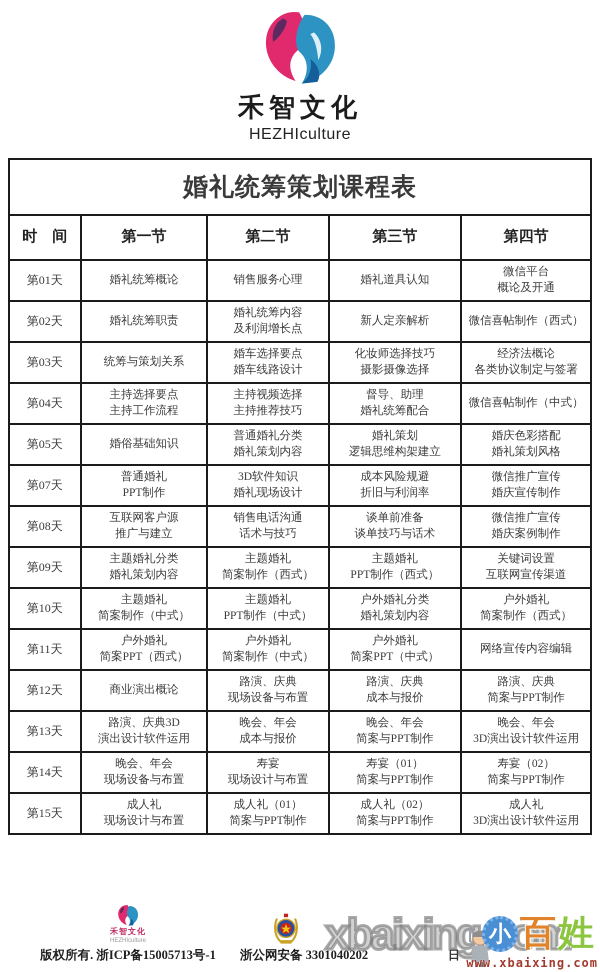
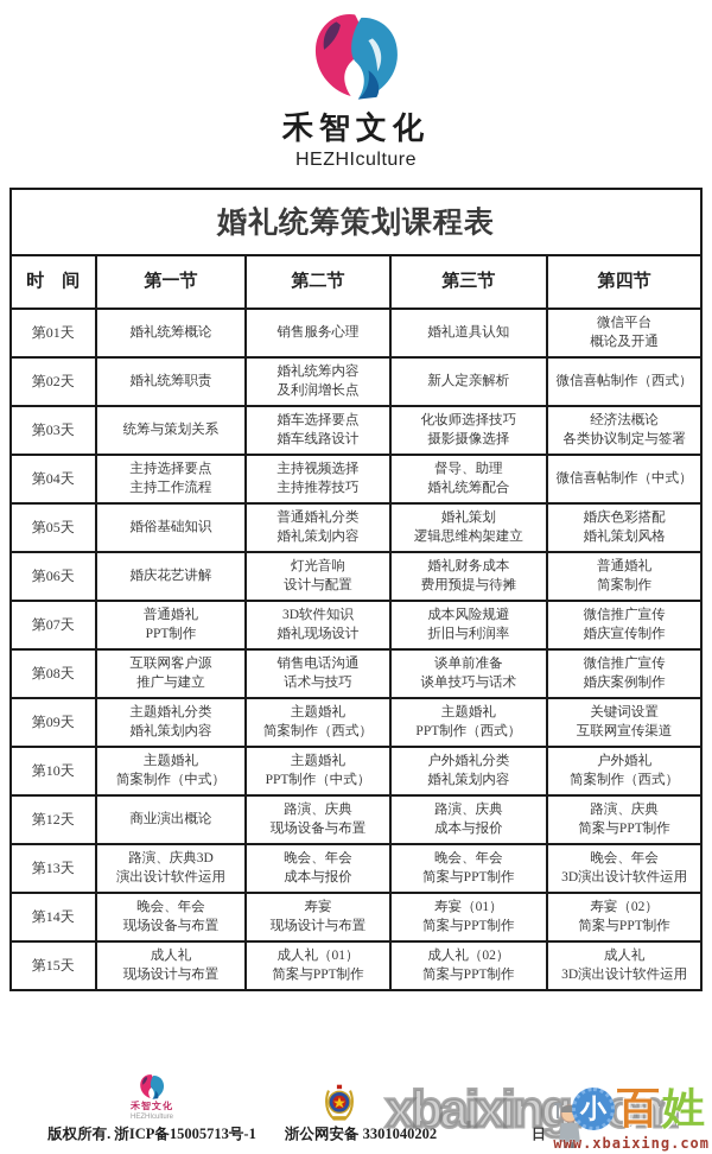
  禾智文化
  HEZHIculture
  婚礼统筹策划课程表
  时 间	第一节	第二节	第三节	第四节
  第01天	婚礼统筹概论	销售服务心理	婚礼道具认知	微信平台概论及开通
  第02天	婚礼统筹职责	婚礼统筹内容及利润增长点	新人定亲解析	微信喜帖制作（西式）
  第03天	统筹与策划关系	婚车选择要点婚车线路设计	化妆师选择技巧摄影摄像选择	经济法概论各类协议制定与签署
  第04天	主持选择要点主持工作流程	主持视频选择主持推荐技巧	督导、助理婚礼统筹配合	微信喜帖制作（中式）
  第05天	婚俗基础知识	普通婚礼分类婚礼策划内容	婚礼策划逻辑思维构架建立	婚庆色彩搭配婚礼策划风格
+ 第06天	婚庆花艺讲解	灯光音响设计与配置	婚礼财务成本费用预提与待摊	普通婚礼简案制作
  第07天	普通婚礼PPT制作	3D软件知识婚礼现场设计	成本风险规避折旧与利润率	微信推广宣传婚庆宣传制作
  第08天	互联网客户源推广与建立	销售电话沟通话术与技巧	谈单前准备谈单技巧与话术	微信推广宣传婚庆案例制作
  第09天	主题婚礼分类婚礼策划内容	主题婚礼简案制作（西式）	主题婚礼PPT制作（西式）	关键词设置互联网宣传渠道
  第10天	主题婚礼简案制作（中式）	主题婚礼PPT制作（中式）	户外婚礼分类婚礼策划内容	户外婚礼简案制作（西式）
- 第11天	户外婚礼简案PPT（西式）	户外婚礼简案制作（中式）	户外婚礼简案PPT（中式）	网络宣传内容编辑
  第12天	商业演出概论	路演、庆典现场设备与布置	路演、庆典成本与报价	路演、庆典简案与PPT制作
  第13天	路演、庆典3D演出设计软件运用	晚会、年会成本与报价	晚会、年会简案与PPT制作	晚会、年会3D演出设计软件运用
  第14天	晚会、年会现场设备与布置	寿宴现场设计与布置	寿宴（01）简案与PPT制作	寿宴（02）简案与PPT制作
  第15天	成人礼现场设计与布置	成人礼（01）简案与PPT制作	成人礼（02）简案与PPT制作	成人礼3D演出设计软件运用
  禾智文化
  版权所有. 浙ICP备15005713号-1
  浙公网安备 3301040202
  xbaixingom
  日
  小
  百
  姓
  www.xbaixing.com
